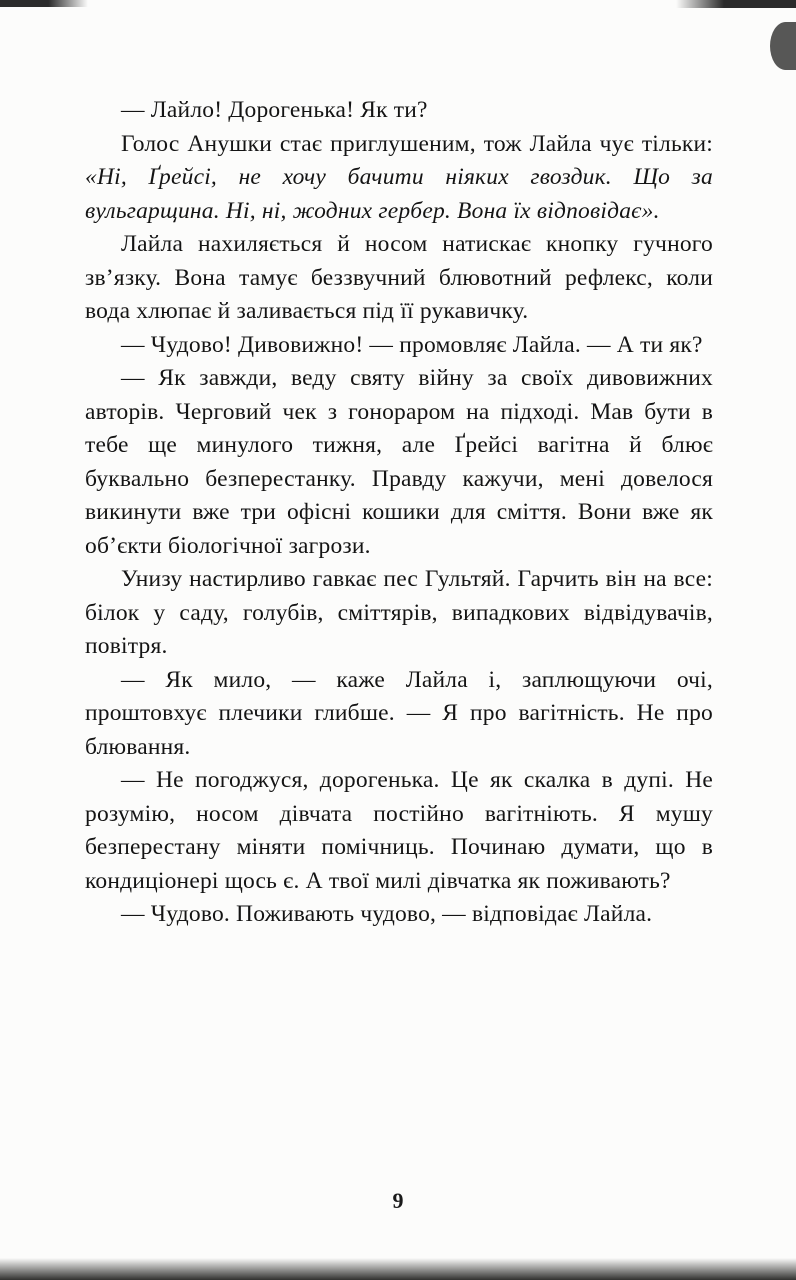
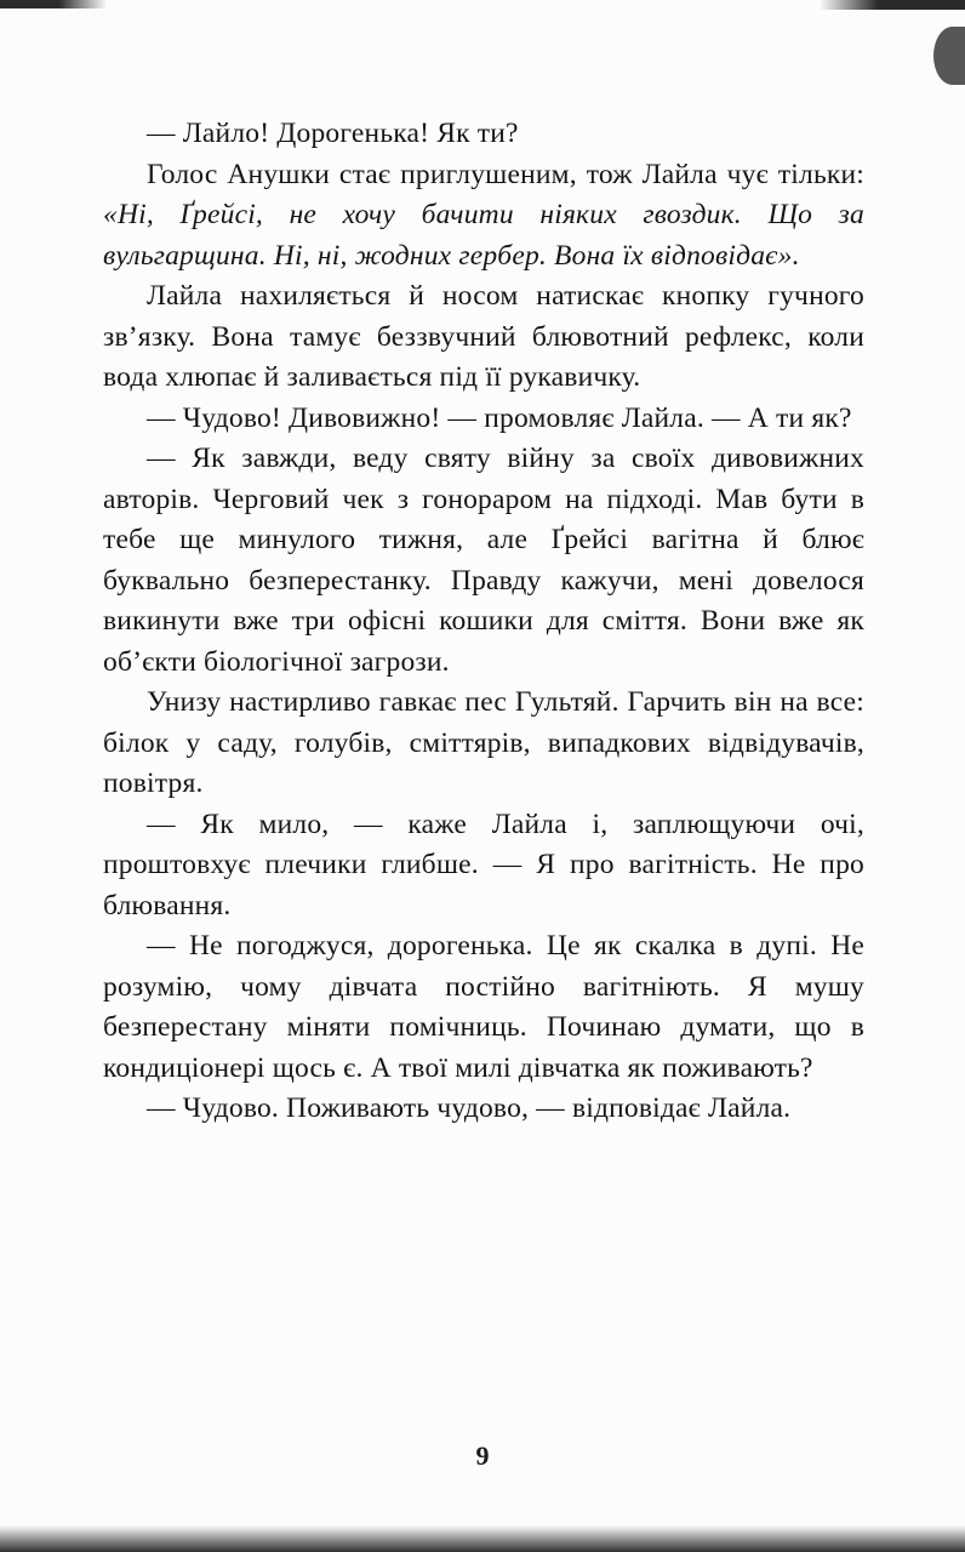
  — Лайло! Дорогенька! Як ти?
  Голос Анушки стає приглушеним, тож Лайла чує тільки: «Ні, Ґрейсі, не хочу бачити ніяких гвоздик. Що за вульгарщина. Ні, ні, жодних гербер. Вона їх відповідає».
  Лайла нахиляється й носом натискає кнопку гучного зв’язку. Вона тамує беззвучний блювотний рефлекс, коли вода хлюпає й заливається під її рукавичку.
  — Чудово! Дивовижно! — промовляє Лайла. — А ти як?
  — Як завжди, веду святу війну за своїх дивовижних авторів. Черговий чек з гонораром на підході. Мав бути в тебе ще минулого тижня, але Ґрейсі вагітна й блює буквально безперестанку. Правду кажучи, мені довелося викинути вже три офісні кошики для сміття. Вони вже як об’єкти біологічної загрози.
  Унизу настирливо гавкає пес Гультяй. Гарчить він на все: білок у саду, голубів, сміттярів, випадкових відвідувачів, повітря.
  — Як мило, — каже Лайла і, заплющуючи очі, проштовхує плечики глибше. — Я про вагітність. Не про блювання.
- — Не погоджуся, дорогенька. Це як скалка в дупі. Не розумію, носом дівчата постійно вагітніють. Я мушу безперестану міняти помічниць. Починаю думати, що в кондиціонері щось є. А твої милі дівчатка як поживають?
+ — Не погоджуся, дорогенька. Це як скалка в дупі. Не розумію, чому дівчата постійно вагітніють. Я мушу безперестану міняти помічниць. Починаю думати, що в кондиціонері щось є. А твої милі дівчатка як поживають?
  — Чудово. Поживають чудово, — відповідає Лайла.
  9
